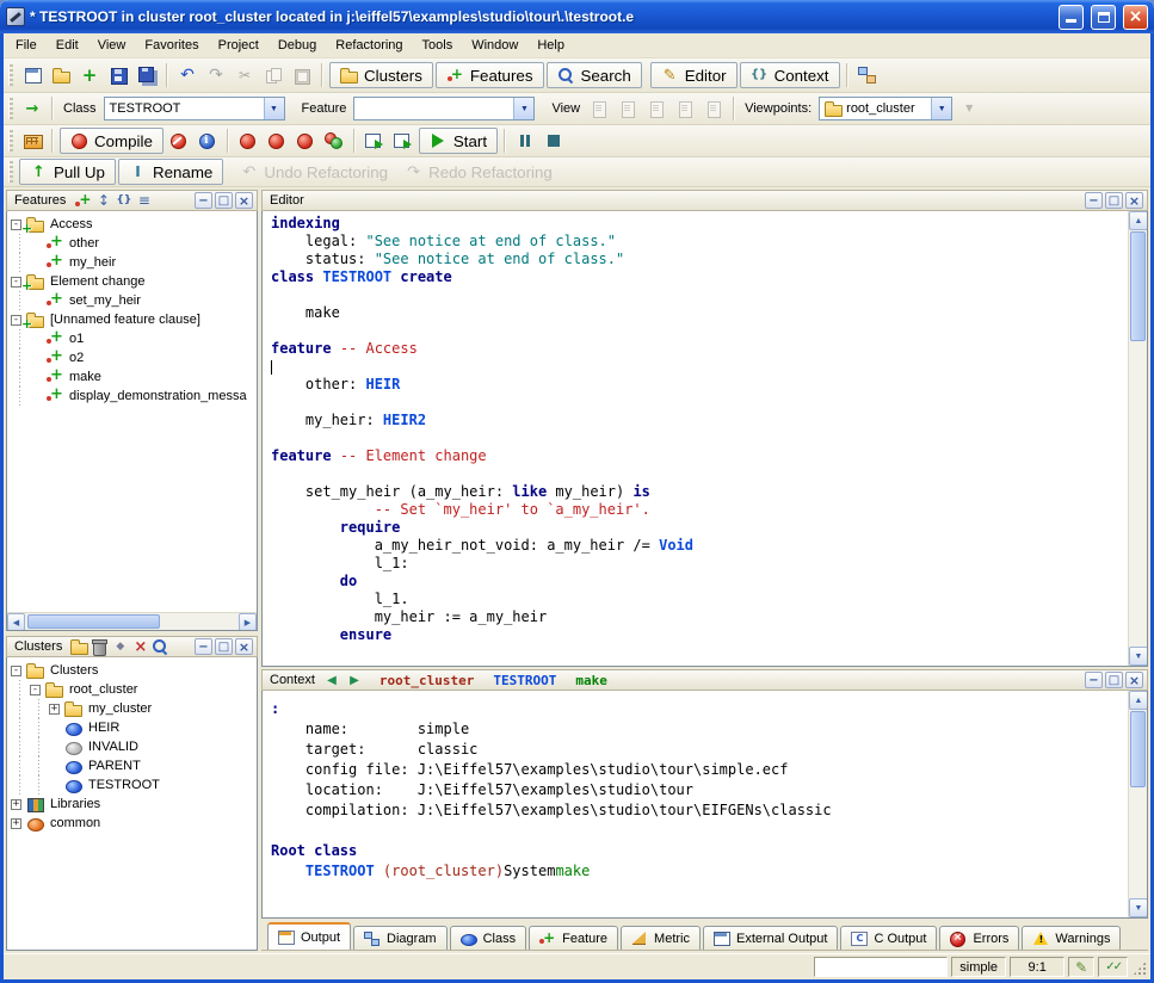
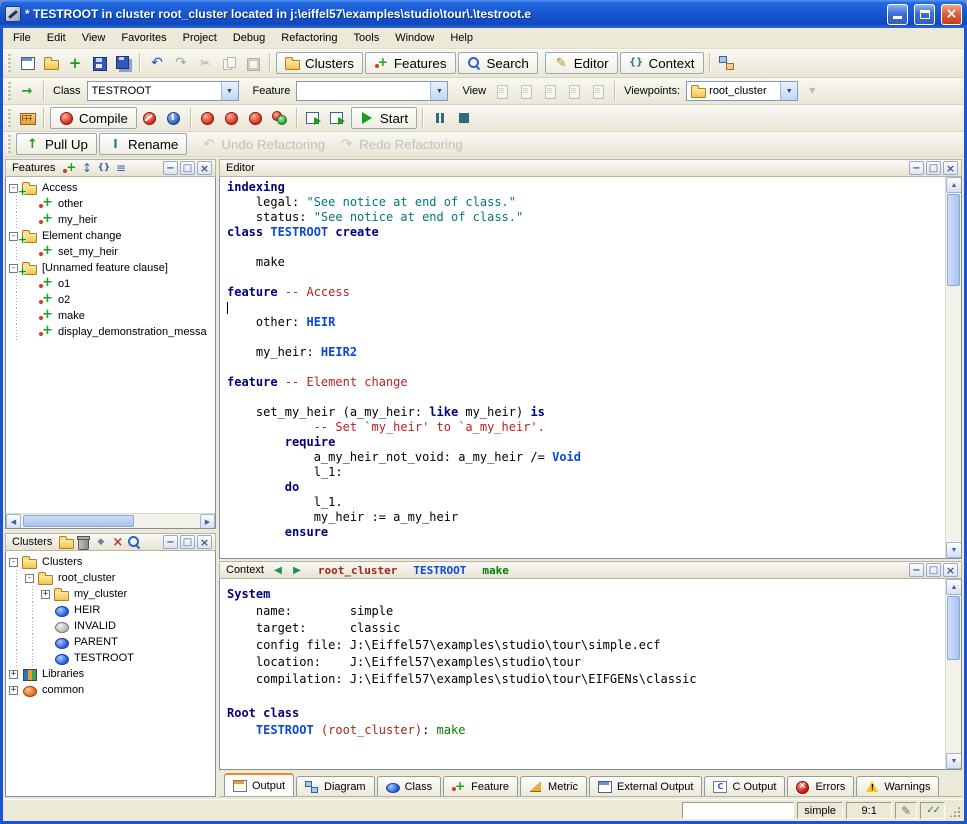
  * TESTROOT in cluster root_cluster located in j:\eiffel57\examples\studio\tour\.\testroot.e
  ×
  File
  Edit
  View
  Favorites
  Project
  Debug
  Refactoring
  Tools
  Window
  Help
  +
  ↶
  ↷
  ✂
  Clusters
  Features
  Search
  ✎
  Editor
  {}
  Context
  →
  Class
  TESTROOT
  Feature
  View
  Viewpoints:
  root_cluster
  ▼
  Compile
  Start
  ↑
  Pull Up
  I
  Rename
  ↶
  Undo Refactoring
  ↷
  Redo Refactoring
  Features
  ↕
  {}
  ≡
  -
  +
  Access
  other
  my_heir
  -
  +
  Element change
  set_my_heir
  -
  +
  [Unnamed feature clause]
  o1
  o2
  make
  display_demonstration_messa
  Clusters
  ◆
  ×
  -
  Clusters
  -
  root_cluster
  +
  my_cluster
  HEIR
  INVALID
  PARENT
  TESTROOT
  +
  Libraries
  +
  common
  Editor
  indexing
  legal: "See notice at end of class."
  status: "See notice at end of class."
  class TESTROOT create
  make
  feature -- Access
  other: HEIR
  my_heir: HEIR2
  feature -- Element change
  set_my_heir (a_my_heir: like my_heir) is
  -- Set `my_heir' to `a_my_heir'.
  require
  a_my_heir_not_void: a_my_heir /= Void
  l_1:
  do
  l_1.
  my_heir := a_my_heir
  ensure
  Context
  ◀
  ▶
  root_cluster
  TESTROOT
  make
- :
+ System
  name: simple
  target: classic
  config file: J:\Eiffel57\examples\studio\tour\simple.ecf
  location: J:\Eiffel57\examples\studio\tour
  compilation: J:\Eiffel57\examples\studio\tour\EIFGENs\classic
  Root class
- TESTROOT (root_cluster)Systemmake
+ TESTROOT (root_cluster): make
  Output
  Diagram
  Class
  Feature
  Metric
  External Output
  C Output
  Errors
  Warnings
  simple
  9:1
  ✎
  ✓✓
